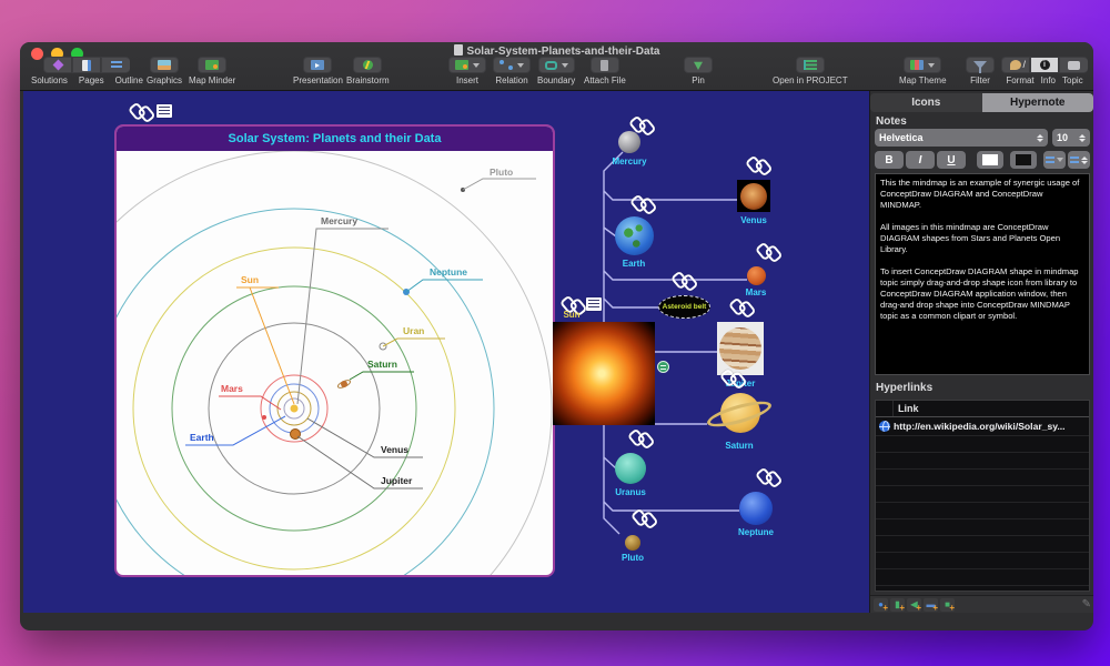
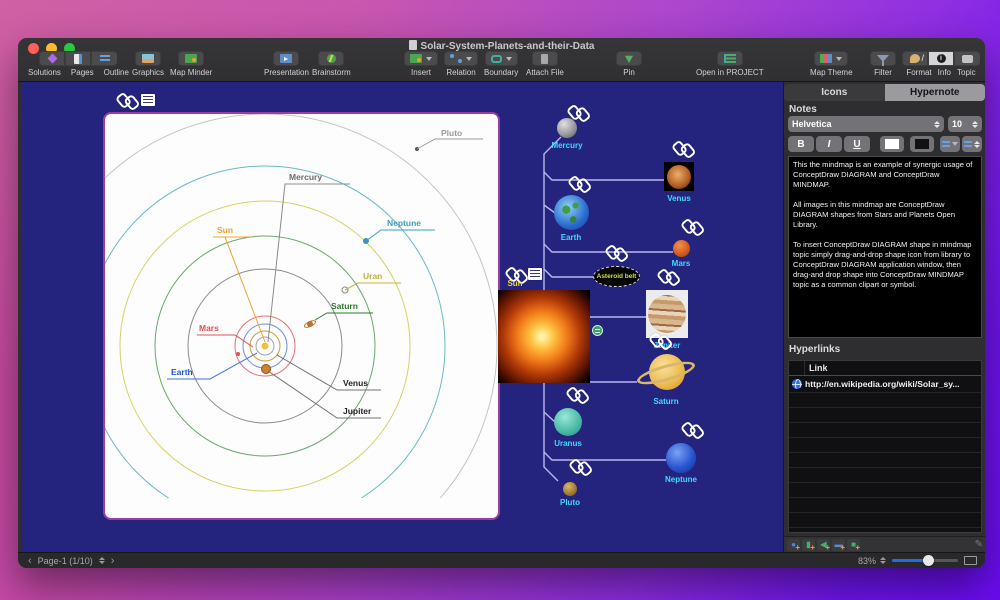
  Solar-System-Planets-and-their-Data
  Solutions
  Pages
  Outline
  Graphics
  Map Minder
  Presentation
  Brainstorm
  Insert
  Relation
  Boundary
  Attach File
  Pin
  Open in PROJECT
  Map Theme
  Filter
  /
  Format
  Info
  Topic
- Solar System: Planets and their Data
  Pluto
  Mercury
  Neptune
  Sun
  Uran
  Saturn
  Mars
  Earth
  Venus
  Jupiter
  Mercury
  Venus
  Earth
  Mars
  Sun
  Jupiter
  Saturn
  Uranus
  Neptune
  Pluto
  Icons
  Hypernote
  Notes
  Helvetica
  10
  B
  I
  U
  This the mindmap is an example of synergic usage of ConceptDraw DIAGRAM and ConceptDraw MINDMAP.
  All images in this mindmap are ConceptDraw DIAGRAM shapes from Stars and Planets Open Library.
  To insert ConceptDraw DIAGRAM shape in mindmap topic simply drag-and-drop shape icon from library to ConceptDraw DIAGRAM application window, then drag-and drop shape into ConceptDraw MINDMAP topic as a common clipart or symbol.
  Hyperlinks
  Link
  http://en.wikipedia.org/wiki/Solar_sy...
  ●
  +
  ▮
  +
  ◀
  +
  ▬
  +
  ■
  +
  ✎
+ ‹
+ Page-1 (1/10)
+ ›
+ 83%
